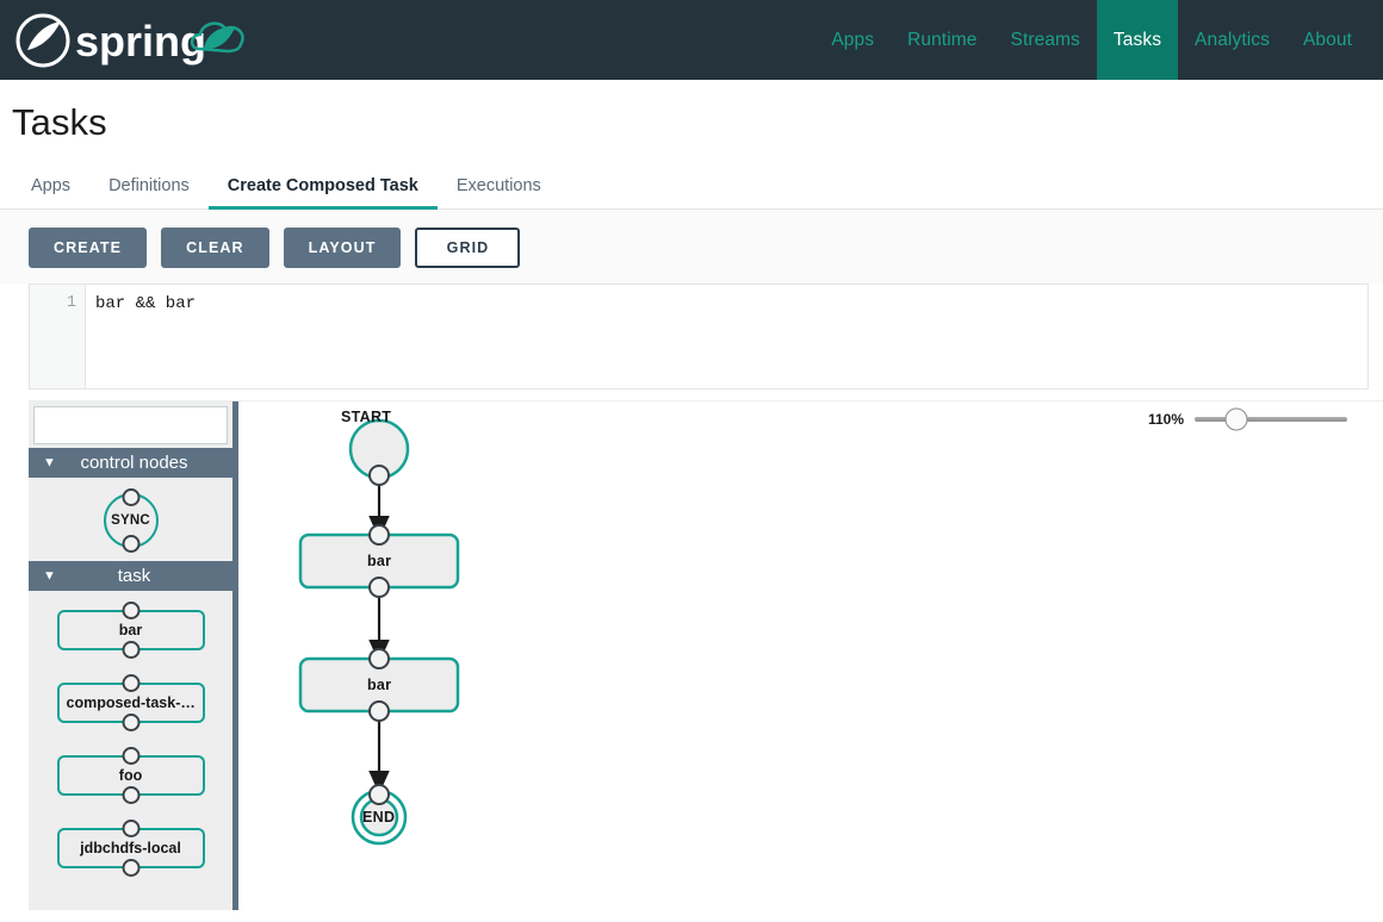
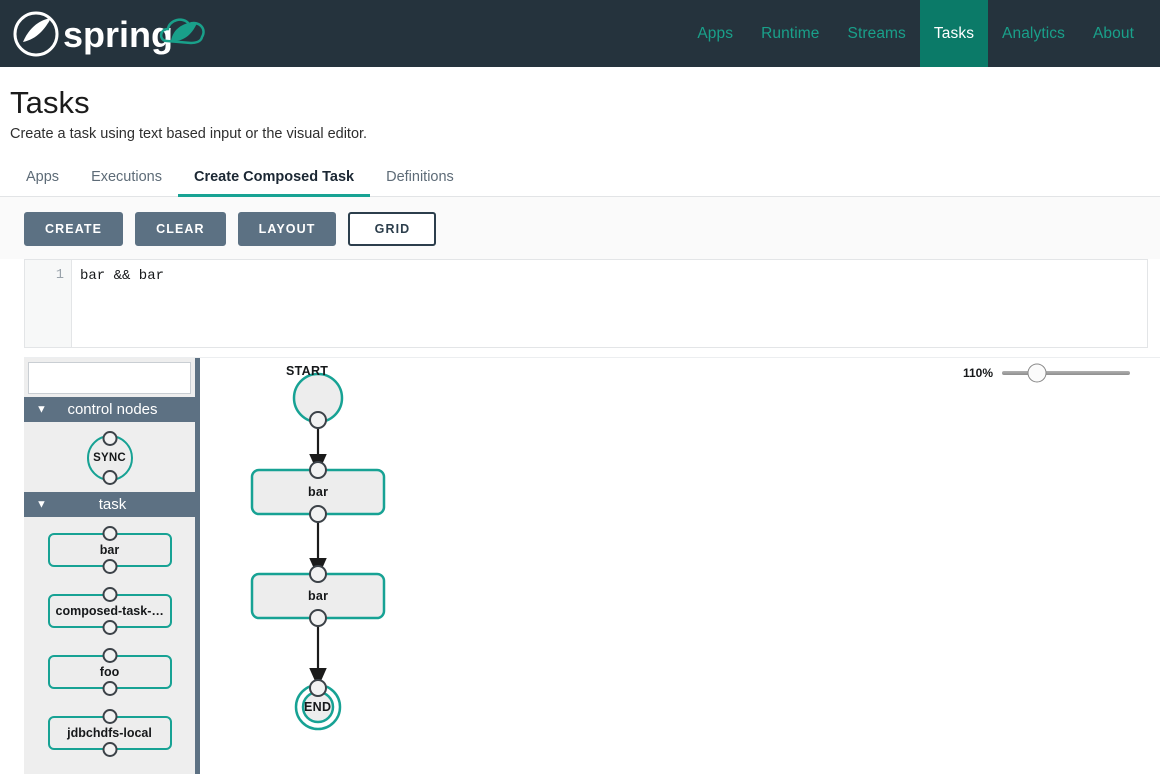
  sprin
  Apps
  Runtime
  Streams
  Tasks
  Analytics
  About
  Tasks
+ Create a task using text based input or the visual editor.
  Apps
- Definitions
+ Executions
  Create Composed Task
- Executions
+ Definitions
  CREATE
  CLEAR
  LAYOUT
  GRID
  1
  bar && bar
  ▼
  control nodes
  SYNC
  ▼
  task
  bar
  composed-task-…
  foo
  jdbchdfs-local
  110%
  START
  bar
  bar
  END
